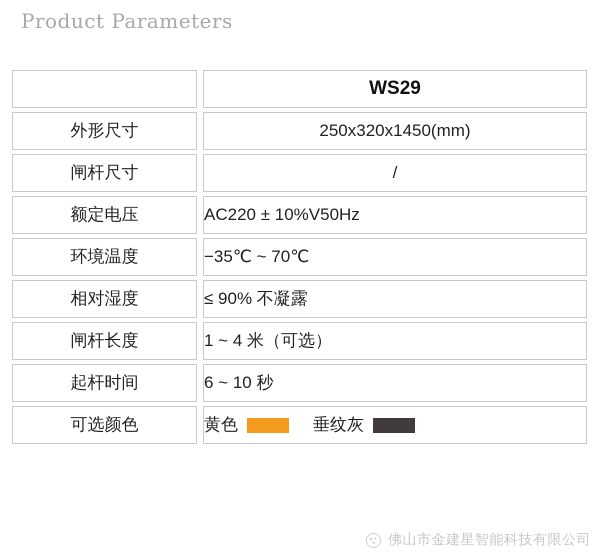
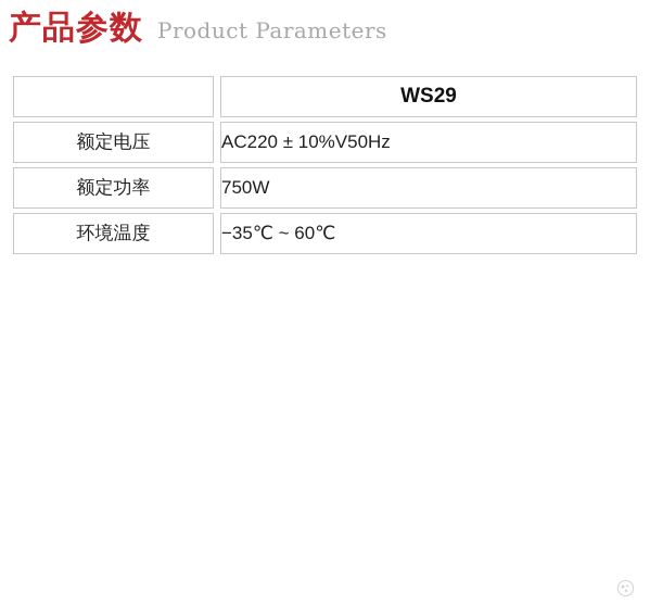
+ 产品参数
  Product Parameters
  	WS29
- 外形尺寸	250x320x1450(mm)
- 闸杆尺寸	/
  额定电压	AC220 ± 10%V50Hz
+ 额定功率	750W
- 环境温度	−35℃ ~ 70℃
+ 环境温度	−35℃ ~ 60℃
- 相对湿度	≤ 90% 不凝露
- 闸杆长度	1 ~ 4 米（可选）
- 起杆时间	6 ~ 10 秒
- 可选颜色	黄色 垂纹灰
- 佛山市金建星智能科技有限公司
